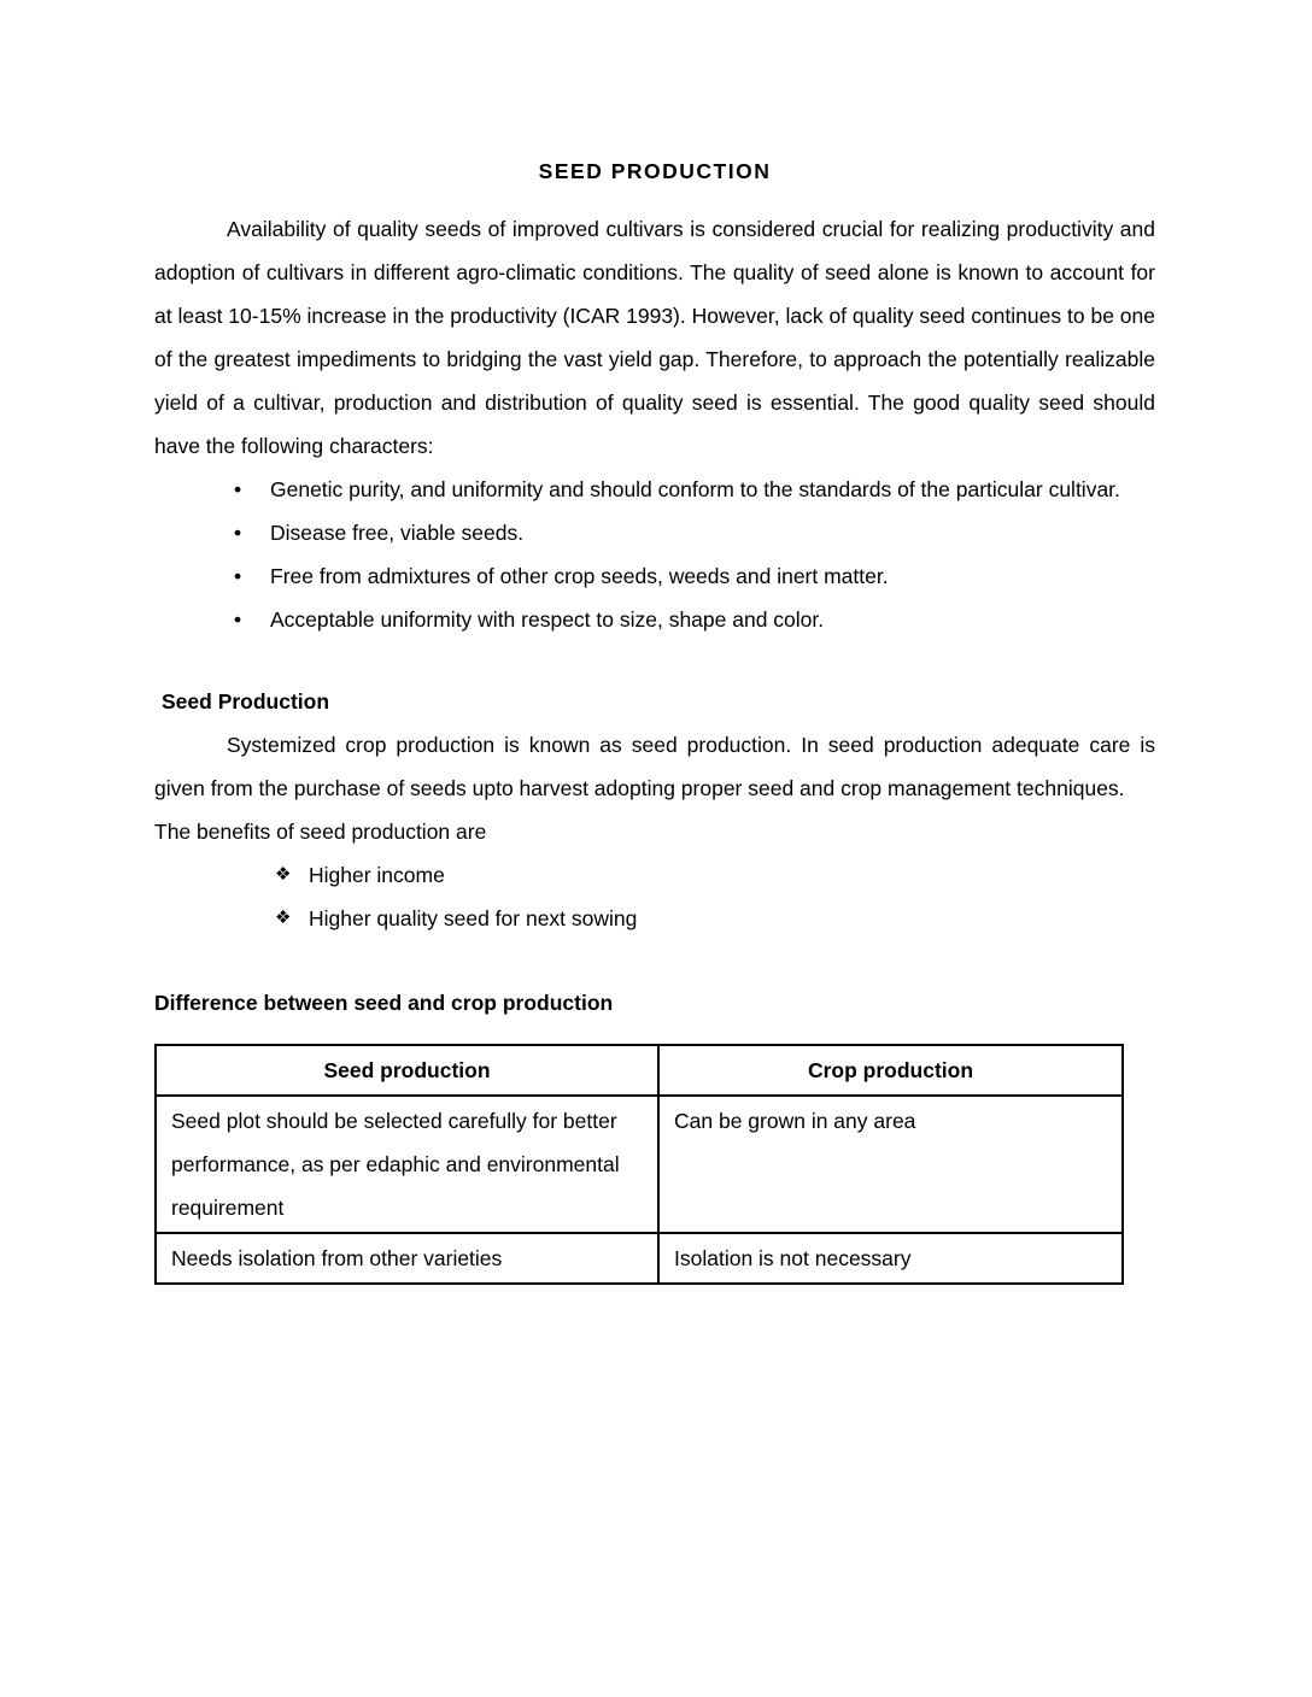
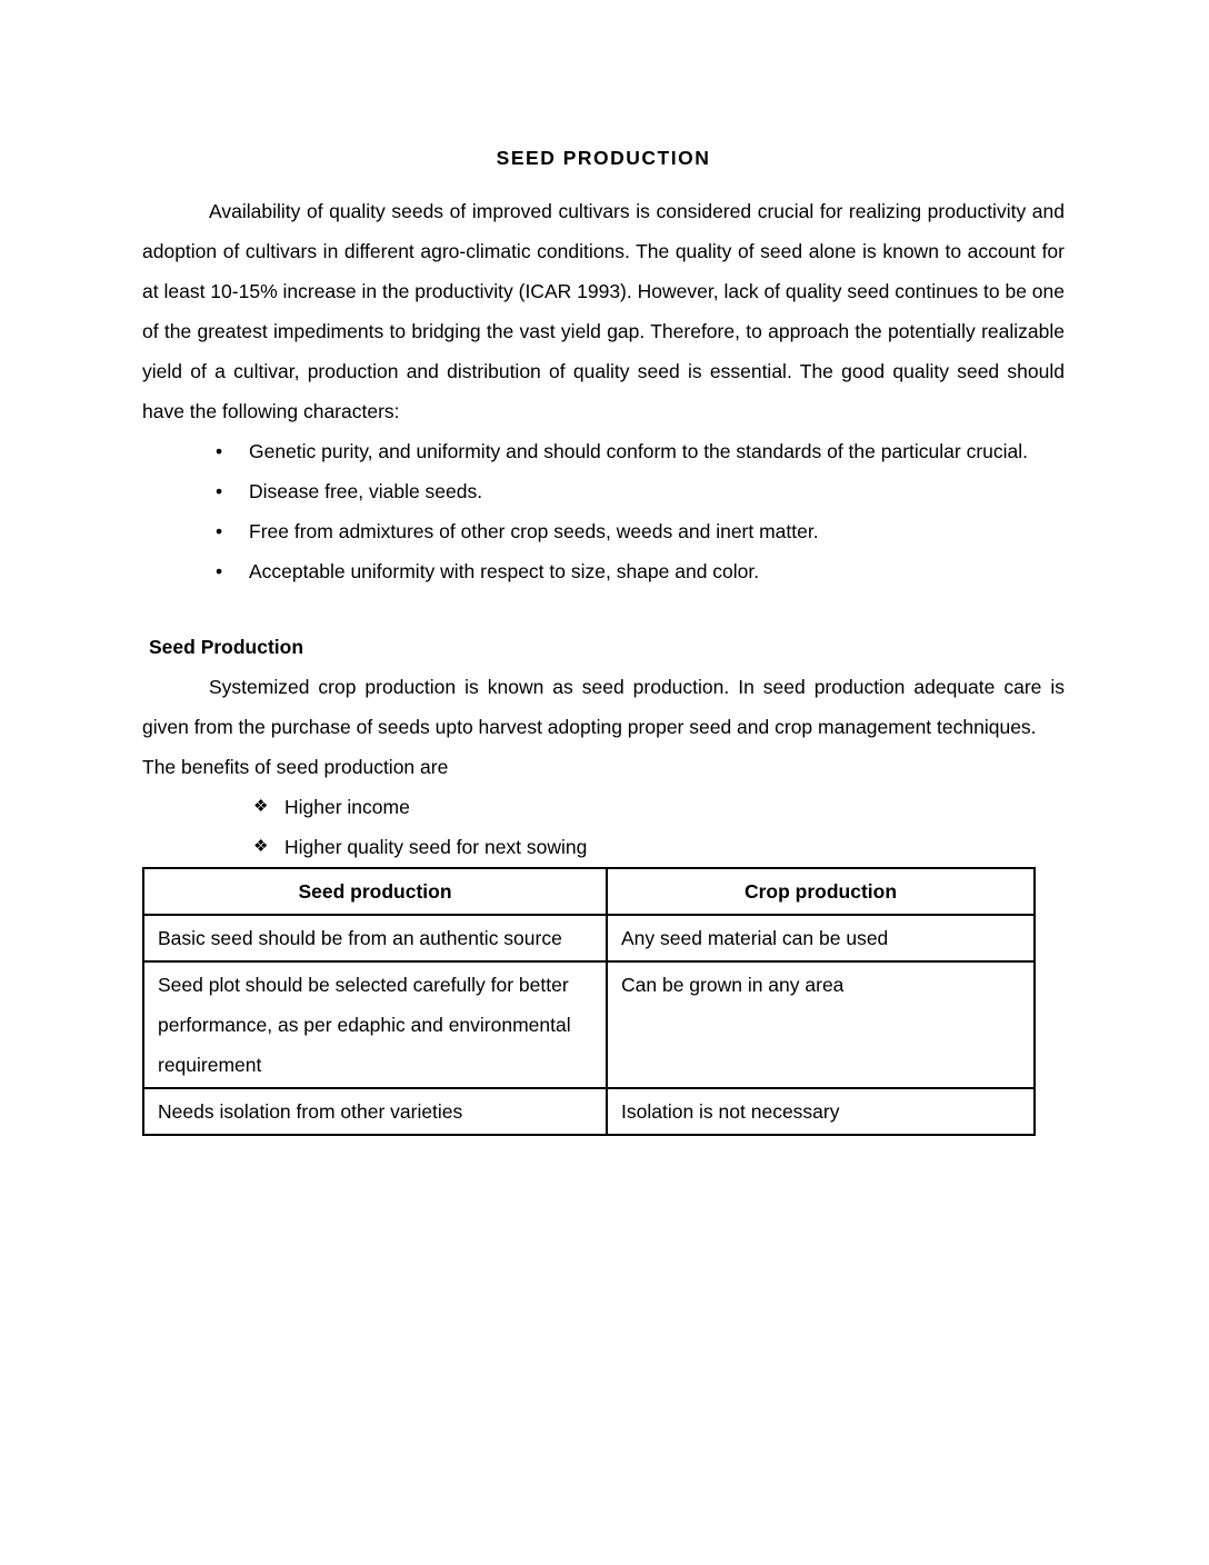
  SEED PRODUCTION
  Availability of quality seeds of improved cultivars is considered crucial for realizing productivity and adoption of cultivars in different agro-climatic conditions. The quality of seed alone is known to account for at least 10-15% increase in the productivity (ICAR 1993). However, lack of quality seed continues to be one of the greatest impediments to bridging the vast yield gap. Therefore, to approach the potentially realizable yield of a cultivar, production and distribution of quality seed is essential. The good quality seed should have the following characters:
  •
- Genetic purity, and uniformity and should conform to the standards of the particular cultivar.
+ Genetic purity, and uniformity and should conform to the standards of the particular crucial.
  •
  Disease free, viable seeds.
  •
  Free from admixtures of other crop seeds, weeds and inert matter.
  •
  Acceptable uniformity with respect to size, shape and color.
  Seed Production
  Systemized crop production is known as seed production. In seed production adequate care is given from the purchase of seeds upto harvest adopting proper seed and crop management techniques.
  The benefits of seed production are
  ❖
  Higher income
  ❖
  Higher quality seed for next sowing
- Difference between seed and crop production
  Seed production	Crop production
+ Basic seed should be from an authentic source	Any seed material can be used
  Seed plot should be selected carefully for better performance, as per edaphic and environmental requirement	Can be grown in any area
  Needs isolation from other varieties	Isolation is not necessary
